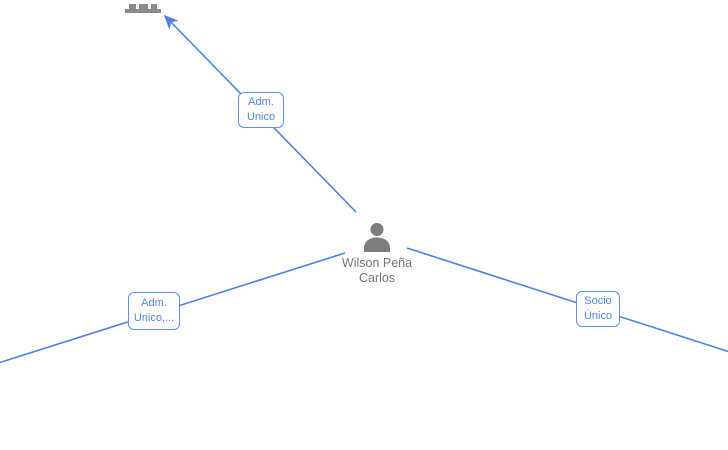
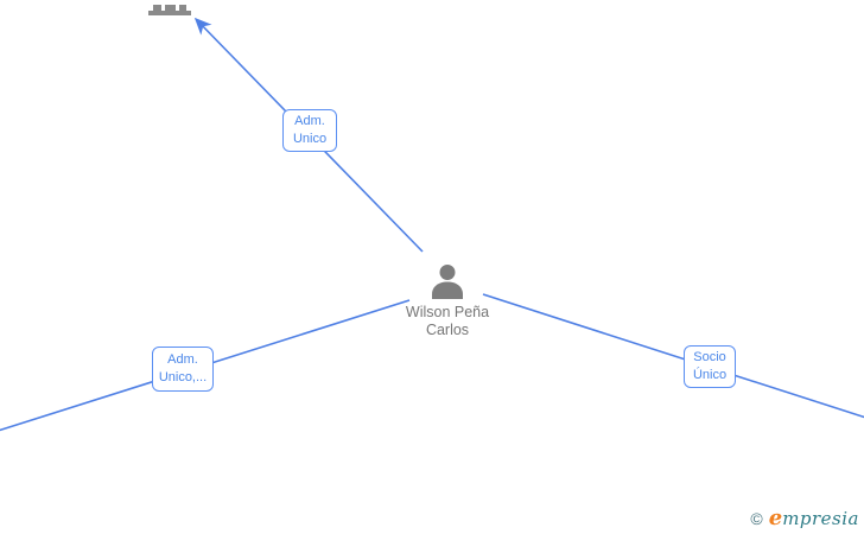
  Adm.
  Unico
  Adm.
  Unico,...
  Socio
  Único
  Wilson Peña
  Carlos
+ ©
+ e
+ mpresia
